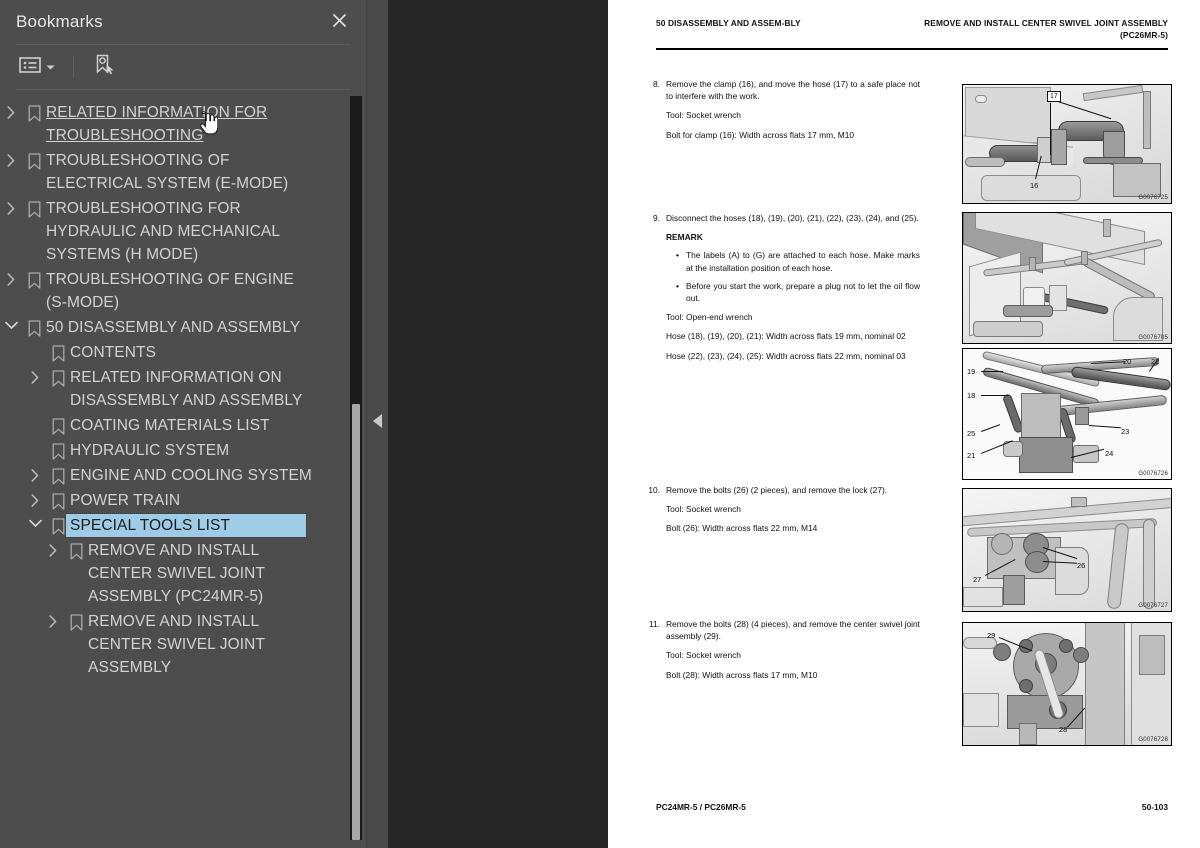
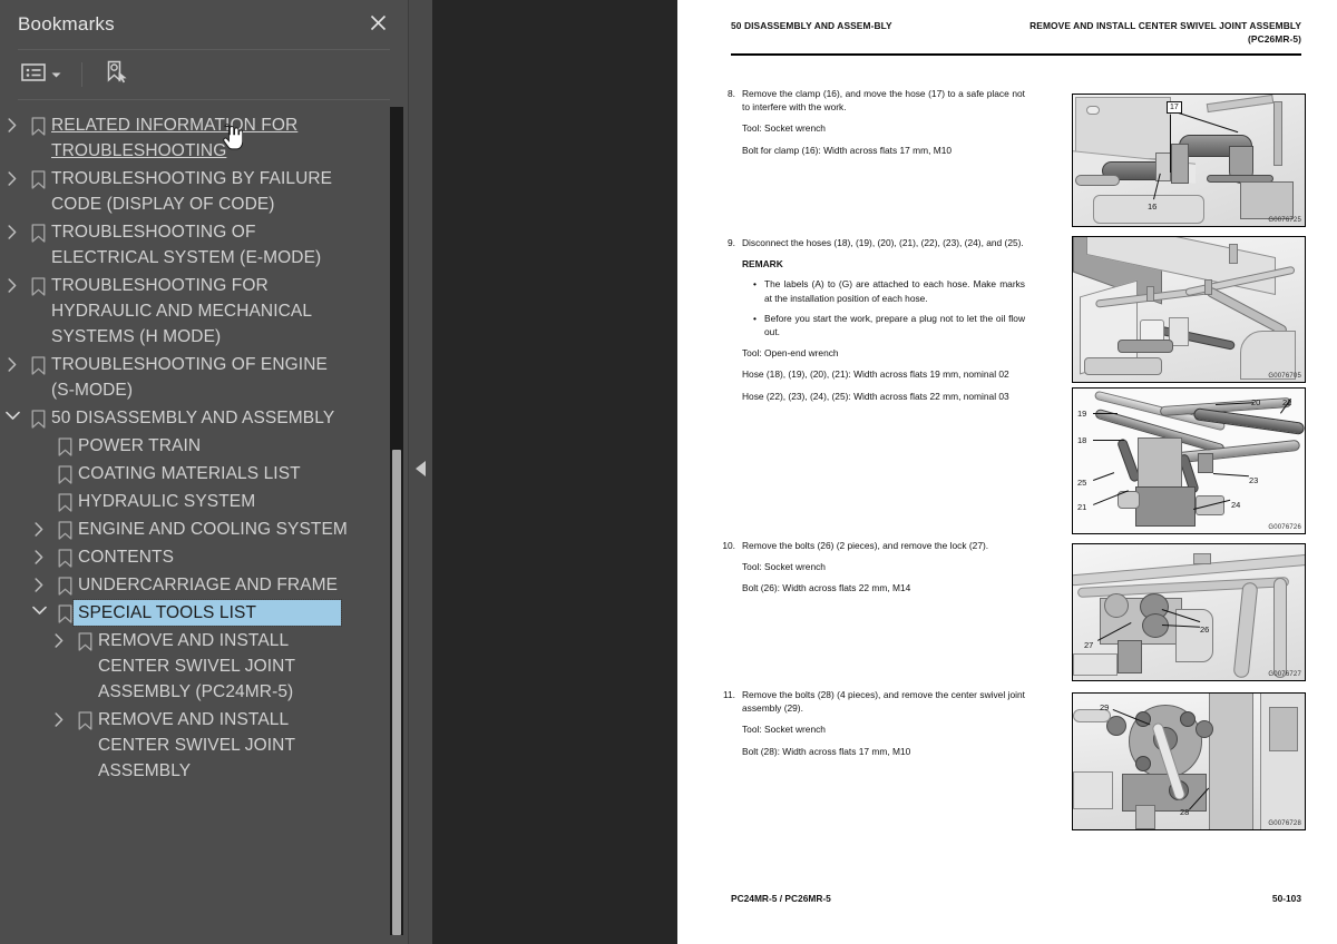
  Bookmarks
  RELATED INFORMATON FOR TROUBLESHOOTING
+ TROUBLESHOOTING BY FAILURE CODE (DISPLAY OF CODE)
  TROUBLESHOOTING OF ELECTRICAL SYSTEM (E-MODE)
  TROUBLESHOOTING FOR HYDRAULIC AND MECHANICAL SYSTEMS (H MODE)
  TROUBLESHOOTING OF ENGINE (S-MODE)
  50 DISASSEMBLY AND ASSEMBLY
- CONTENTS
+ POWER TRAIN
- RELATED INFORMATION ON DISASSEMBLY AND ASSEMBLY
  COATING MATERIALS LIST
  HYDRAULIC SYSTEM
  ENGINE AND COOLING SYSTEM
- POWER TRAIN
+ CONTENTS
+ UNDERCARRIAGE AND FRAME
  SPECIAL TOOLS LIST
  REMOVE AND INSTALL CENTER SWIVEL JOINT ASSEMBLY (PC24MR-5)
  REMOVE AND INSTALL CENTER SWIVEL JOINT ASSEMBLY
  50 DISASSEMBLY AND ASSEM-BLY
  REMOVE AND INSTALL CENTER SWIVEL JOINT ASSEMBLY
  (PC26MR-5)
  8.
  Remove the clamp (16), and move the hose (17) to a safe place not to interfere with the work.
  Tool: Socket wrench
  Bolt for clamp (16): Width across flats 17 mm, M10
  16
  9.
  Disconnect the hoses (18), (19), (20), (21), (22), (23), (24), and (25).
  REMARK
  •
  The labels (A) to (G) are attached to each hose. Make marks at the installation position of each hose.
  •
  Before you start the work, prepare a plug not to let the oil flow out.
  Tool: Open-end wrench
  Hose (18), (19), (20), (21): Width across flats 19 mm, nominal 02
  Hose (22), (23), (24), (25): Width across flats 22 mm, nominal 03
  19
  18
  25
  21
  20
  22
  23
  24
  10.
  Remove the bolts (26) (2 pieces), and remove the lock (27).
  Tool: Socket wrench
  Bolt (26): Width across flats 22 mm, M14
  27
  26
  11.
  Remove the bolts (28) (4 pieces), and remove the center swivel joint assembly (29).
  Tool: Socket wrench
  Bolt (28): Width across flats 17 mm, M10
  29
  28
  PC24MR-5 / PC26MR-5
  50-103
